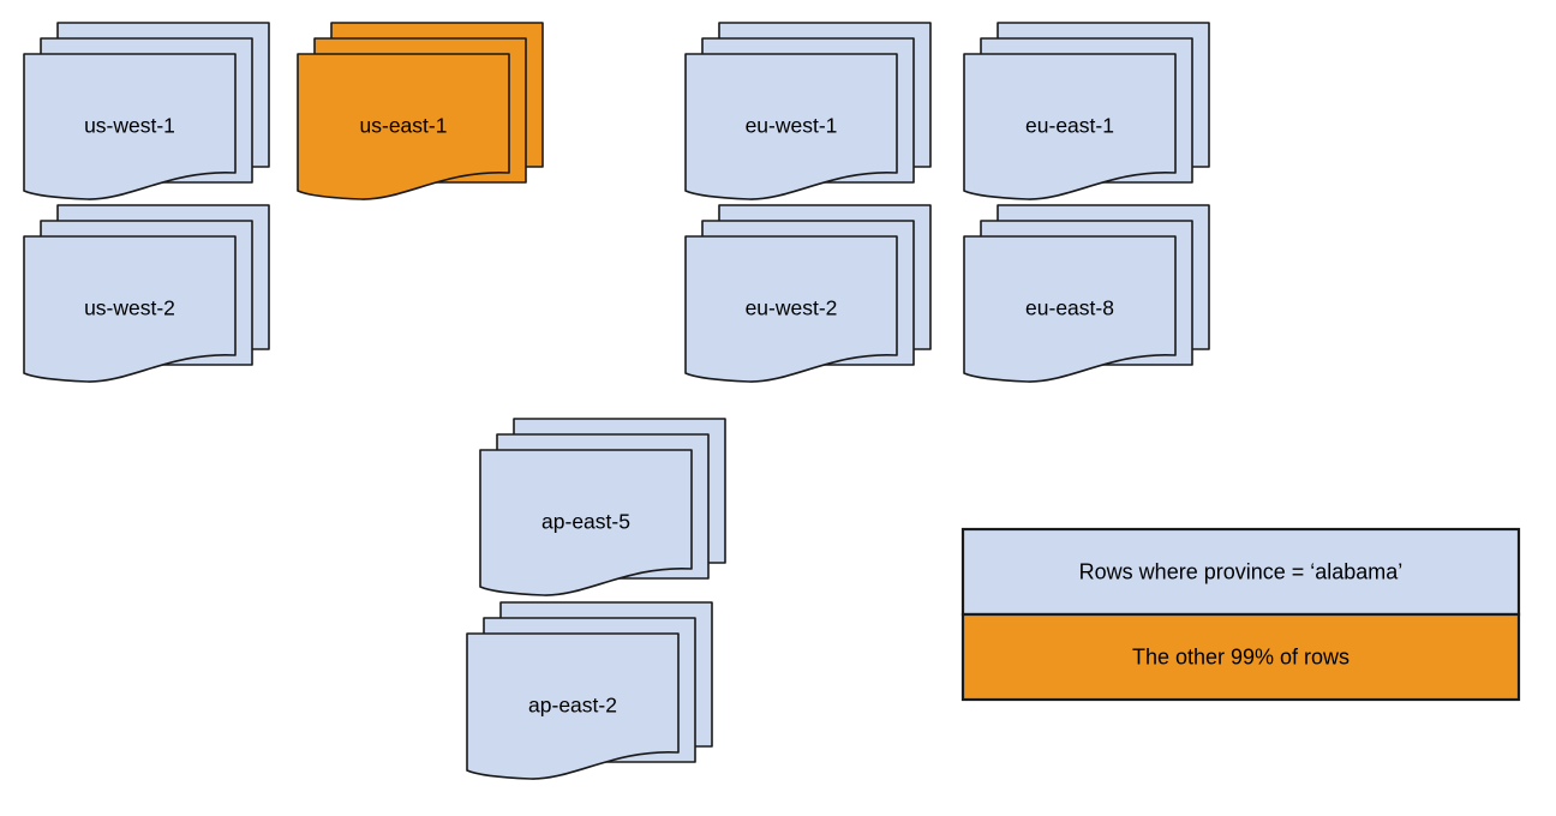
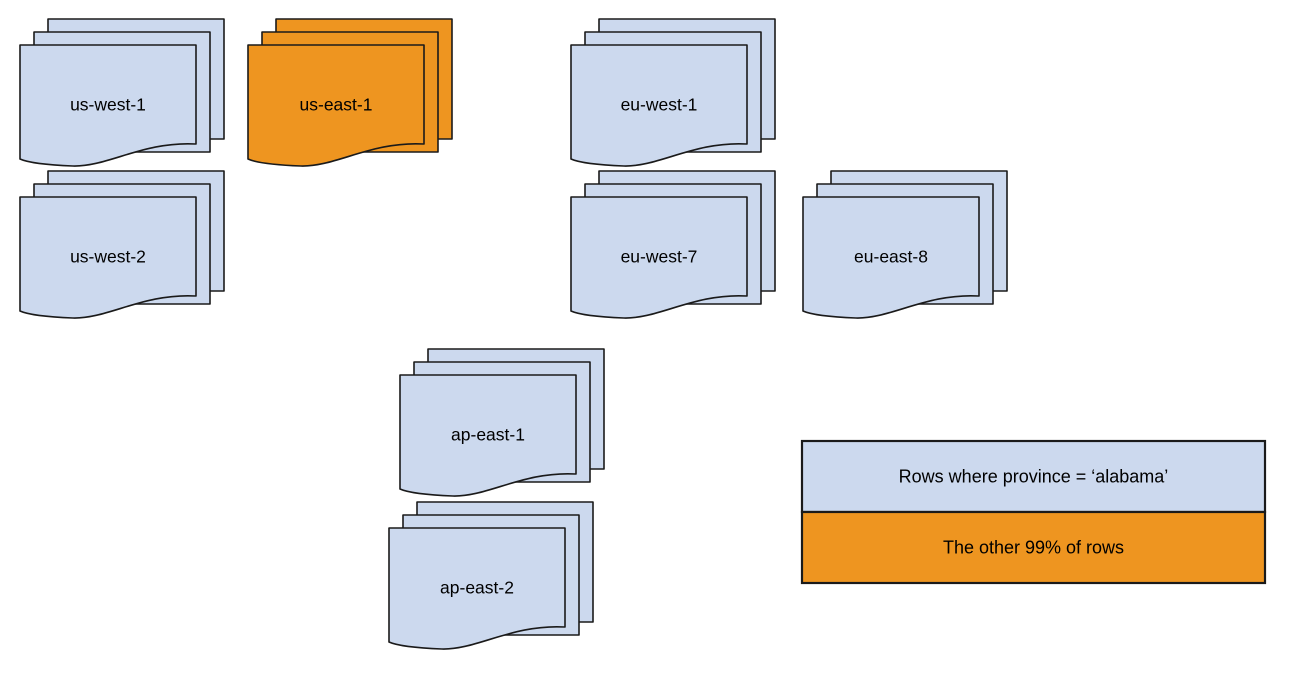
  us-west-1
  us-east-1
  eu-west-1
- eu-east-1
  us-west-2
- eu-west-2
+ eu-west-7
  eu-east-8
- ap-east-5
+ ap-east-1
  ap-east-2
  Rows where province = ‘alabama’
  The other 99% of rows
